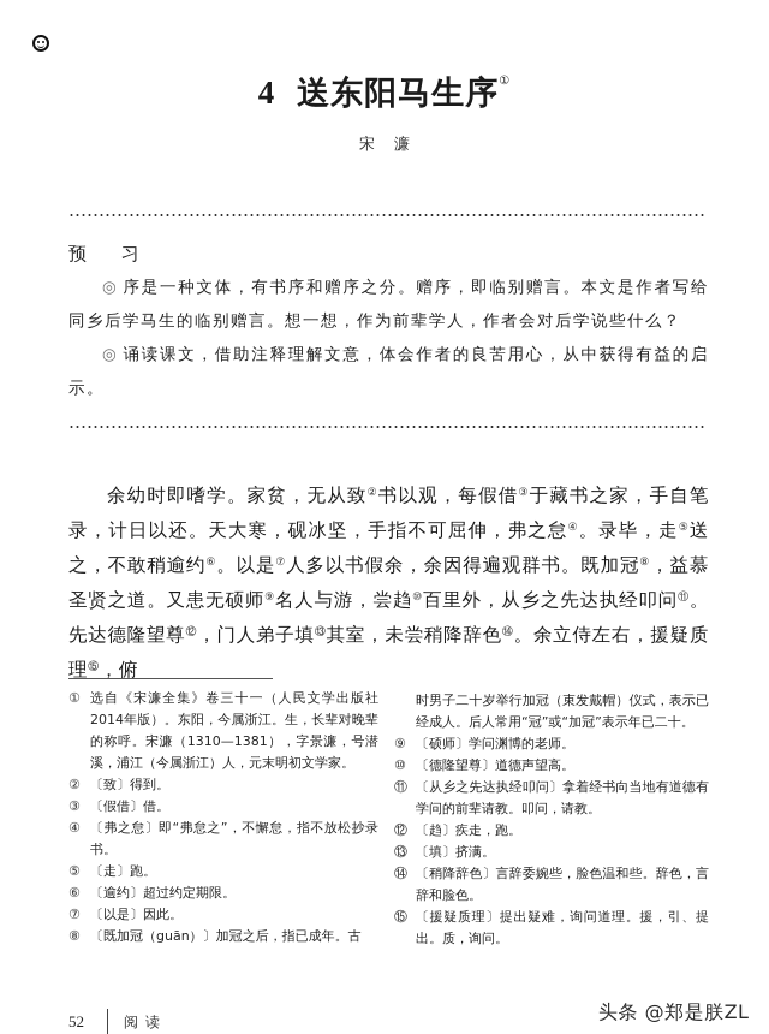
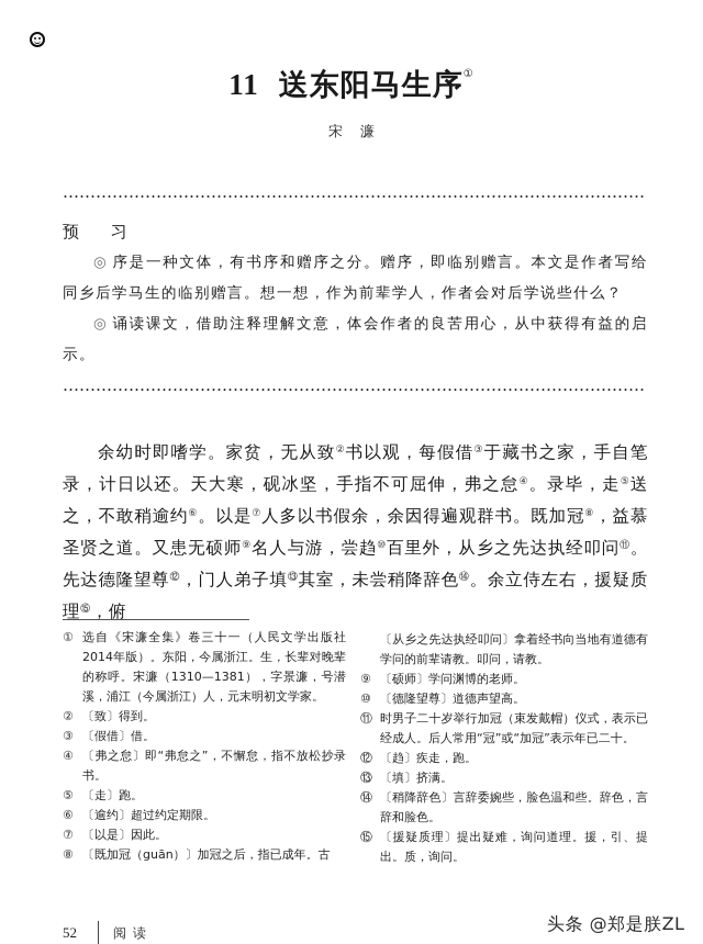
- 4 送东阳马生序①
+ 11 送东阳马生序①
  宋濂
  预 习
  ◎ 序是一种文体，有书序和赠序之分。赠序，即临别赠言。本文是作者写给同乡后学马生的临别赠言。想一想，作为前辈学人，作者会对后学说些什么？
  ◎ 诵读课文，借助注释理解文意，体会作者的良苦用心，从中获得有益的启示。
  余幼时即嗜学。家贫，无从致②书以观，每假借③于藏书之家，手自笔录，计日以还。天大寒，砚冰坚，手指不可屈伸，弗之怠④。录毕，走⑤送之，不敢稍逾约⑥。以是⑦人多以书假余，余因得遍观群书。既加冠⑧，益慕圣贤之道。又患无硕师⑨名人与游，尝趋⑩百里外，从乡之先达执经叩问⑪。先达德隆望尊⑫，门人弟子填⑬其室，未尝稍降辞色⑭。余立侍左右，援疑质理⑮，俯
  ①
  选自《宋濂全集》卷三十一（人民文学出版社2014年版）。东阳，今属浙江。生，长辈对晚辈的称呼。宋濂（1310—1381），字景濂，号潜溪，浦江（今属浙江）人，元末明初文学家。
  ②
  〔致〕得到。
  ③
  〔假借〕借。
  ④
  〔弗之怠〕即“弗怠之”，不懈怠，指不放松抄录书。
  ⑤
  〔走〕跑。
  ⑥
  〔逾约〕超过约定期限。
  ⑦
  〔以是〕因此。
  ⑧
  〔既加冠（guān）〕加冠之后，指已成年。古
- 时男子二十岁举行加冠（束发戴帽）仪式，表示已经成人。后人常用“冠”或“加冠”表示年已二十。
+ 〔从乡之先达执经叩问〕拿着经书向当地有道德有学问的前辈请教。叩问，请教。
  ⑨
  〔硕师〕学问渊博的老师。
  ⑩
  〔德隆望尊〕道德声望高。
  ⑪
- 〔从乡之先达执经叩问〕拿着经书向当地有道德有学问的前辈请教。叩问，请教。
+ 时男子二十岁举行加冠（束发戴帽）仪式，表示已经成人。后人常用“冠”或“加冠”表示年已二十。
  ⑫
  〔趋〕疾走，跑。
  ⑬
  〔填〕挤满。
  ⑭
  〔稍降辞色〕言辞委婉些，脸色温和些。辞色，言辞和脸色。
  ⑮
  〔援疑质理〕提出疑难，询问道理。援，引、提出。质，询问。
  52
  阅读
  头条 @郑是朕ZL
